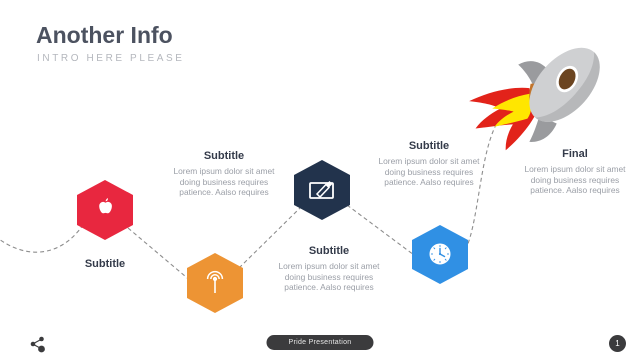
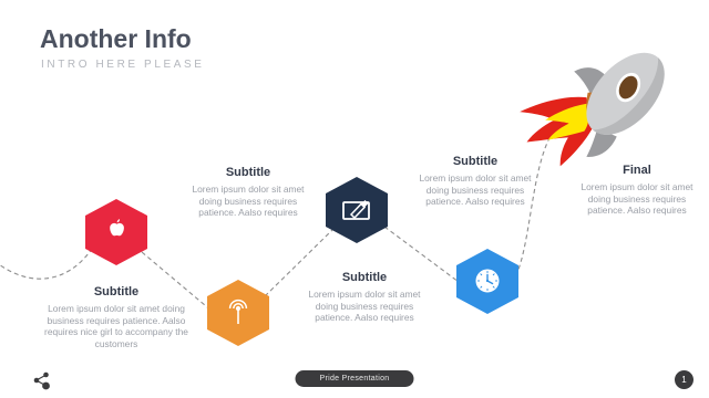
  Another Info
  INTRO HERE PLEASE
  Subtitle
+ Lorem ipsum dolor sit amet doing business requires patience. Aalso requires nice girl to accompany the customers
  Subtitle
  Lorem ipsum dolor sit amet doing business requires patience. Aalso requires
  Subtitle
  Lorem ipsum dolor sit amet doing business requires patience. Aalso requires
  Subtitle
  Lorem ipsum dolor sit amet doing business requires patience. Aalso requires
  Final
  Lorem ipsum dolor sit amet doing business requires patience. Aalso requires
  1
